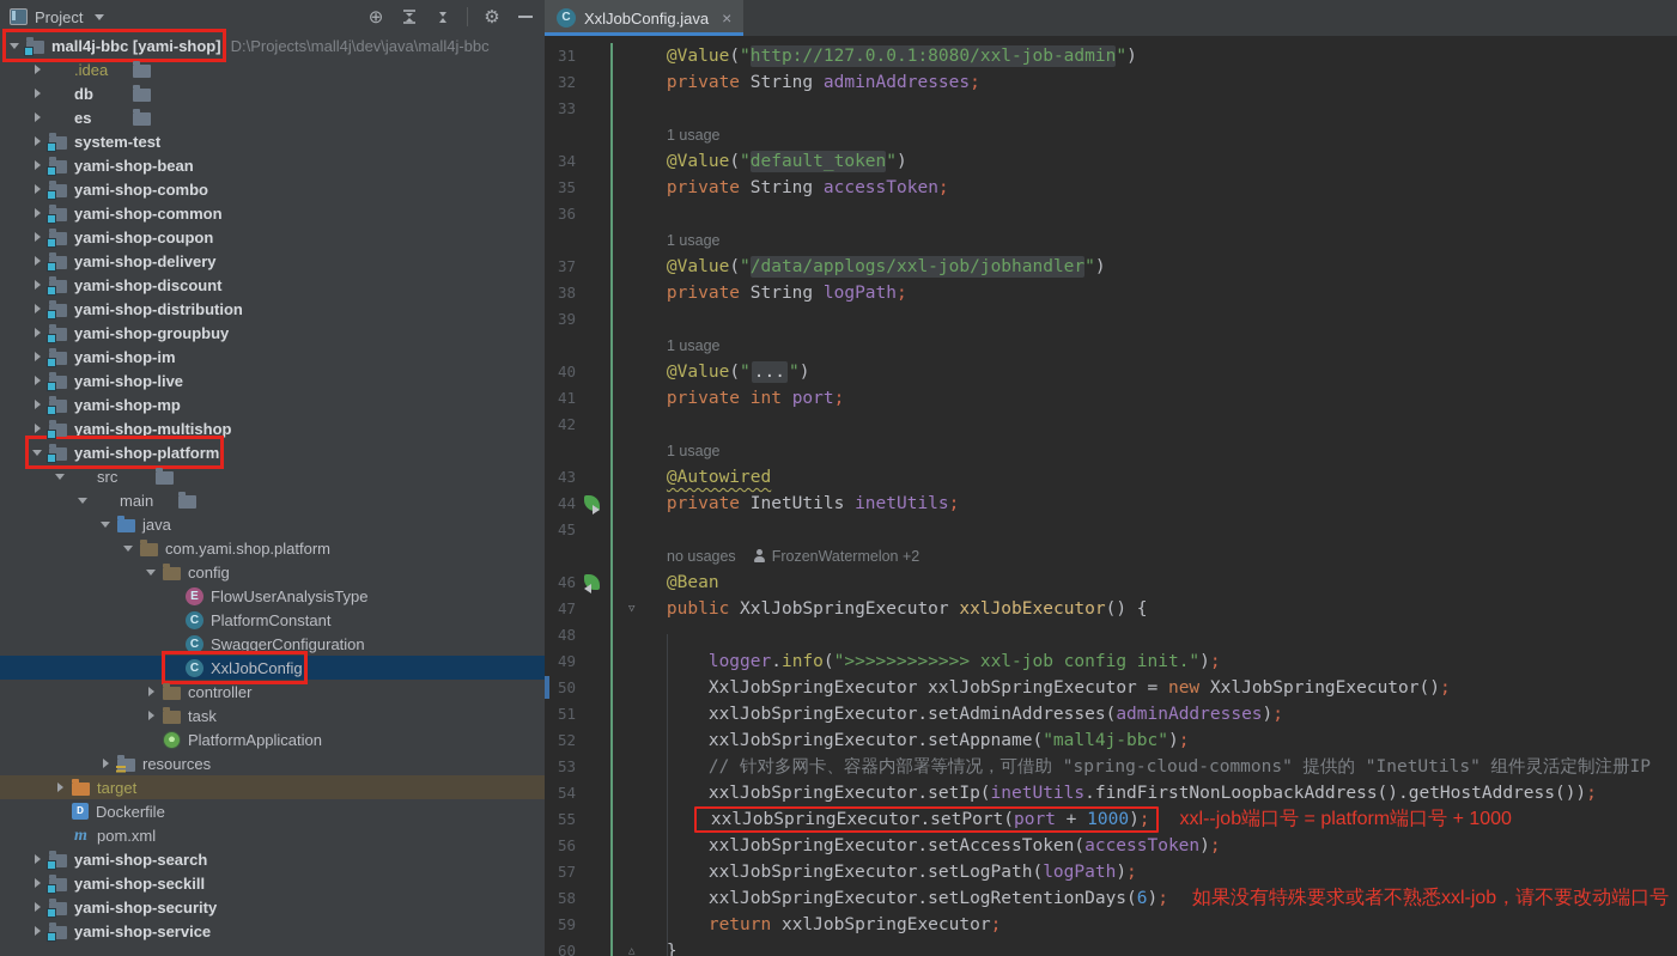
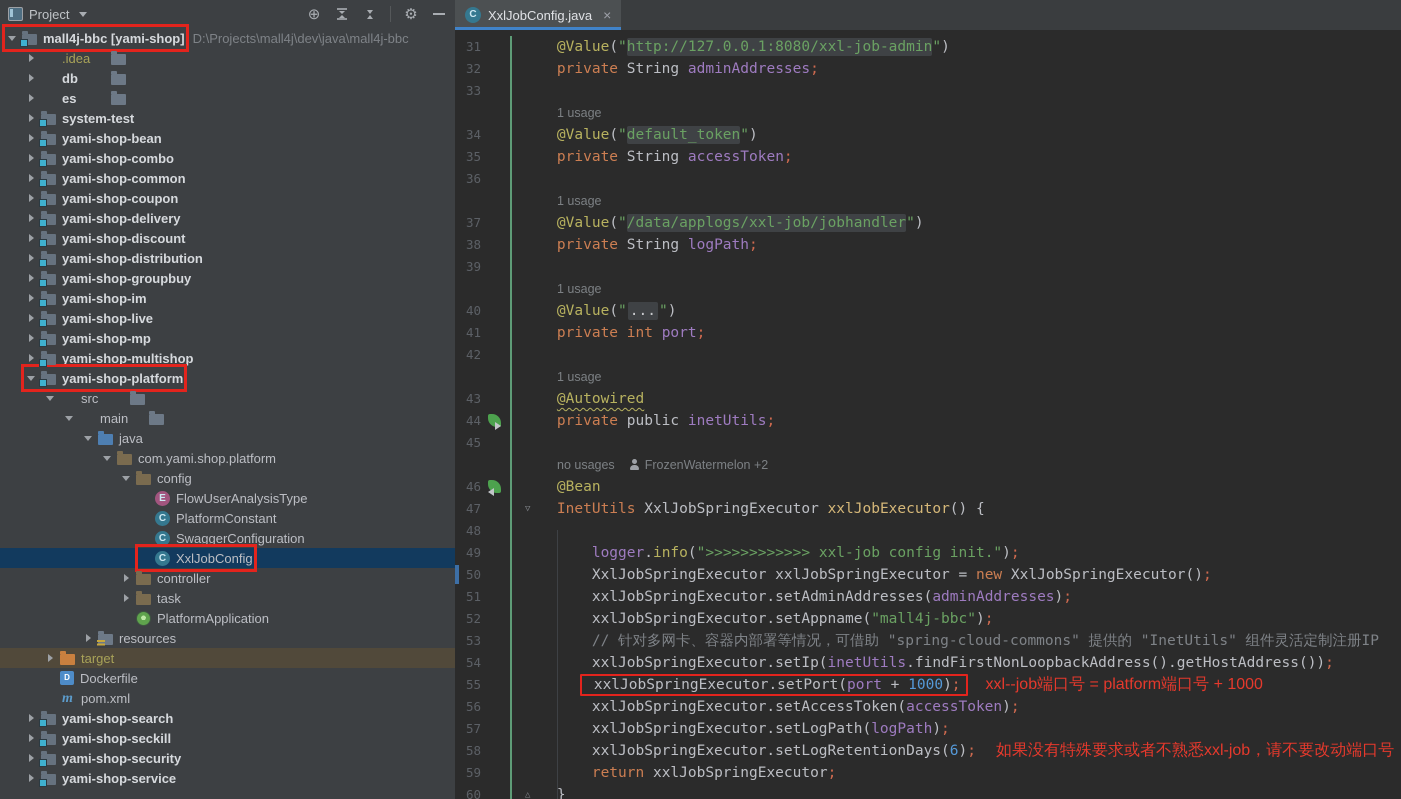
  Project
  ⊕
  ⚙
  mall4j-bbc
  [yami-shop]
  D:\Projects\mall4j\dev\java\mall4j-bbc
  .idea
  db
  es
  system-test
  yami-shop-bean
  yami-shop-combo
  yami-shop-common
  yami-shop-coupon
  yami-shop-delivery
  yami-shop-discount
  yami-shop-distribution
  yami-shop-groupbuy
  yami-shop-im
  yami-shop-live
  yami-shop-mp
  yami-shop-multishop
  yami-shop-platform
  src
  main
  java
  com.yami.shop.platform
  config
  E
  FlowUserAnalysisType
  C
  PlatformConstant
  C
  SwaggerConfiguration
  C
  XxlJobConfig
  controller
  task
  PlatformApplication
  resources
  target
  D
  Dockerfile
  m
  pom.xml
  yami-shop-search
  yami-shop-seckill
  yami-shop-security
  yami-shop-service
  C
  XxlJobConfig.java
  ×
  ‿‿
  31
  @Value("http://127.0.0.1:8080/xxl-job-admin")
  32
  private String adminAddresses;
  33
  1 usage
  34
  @Value("default_token")
  35
  private String accessToken;
  36
  1 usage
  37
  @Value("/data/applogs/xxl-job/jobhandler")
  38
  private String logPath;
  39
  1 usage
  40
  @Value(" ... ")
  41
  private int port;
  42
  1 usage
  43
  @Autowired
  44
- private InetUtils inetUtils;
+ private public inetUtils;
  45
  no usages FrozenWatermelon +2
  46
  @Bean
  47
  ▽
- public XxlJobSpringExecutor xxlJobExecutor() {
+ InetUtils XxlJobSpringExecutor xxlJobExecutor() {
  48
  49
  logger.info(">>>>>>>>>>>> xxl-job config init.");
  50
  XxlJobSpringExecutor xxlJobSpringExecutor = new XxlJobSpringExecutor();
  51
  xxlJobSpringExecutor.setAdminAddresses(adminAddresses);
  52
  xxlJobSpringExecutor.setAppname("mall4j-bbc");
  53
  // 针对多网卡、容器内部署等情况，可借助 "spring-cloud-commons" 提供的 "InetUtils" 组件灵活定制注册IP
  54
  xxlJobSpringExecutor.setIp(inetUtils.findFirstNonLoopbackAddress().getHostAddress());
  55
  xxlJobSpringExecutor.setPort(port + 1000); xxl--job端口号 = platform端口号 + 1000
  56
  xxlJobSpringExecutor.setAccessToken(accessToken);
  57
  xxlJobSpringExecutor.setLogPath(logPath);
  58
  xxlJobSpringExecutor.setLogRetentionDays(6); 如果没有特殊要求或者不熟悉xxl-job，请不要改动端口号
  59
  return xxlJobSpringExecutor;
  60
  △
  }
